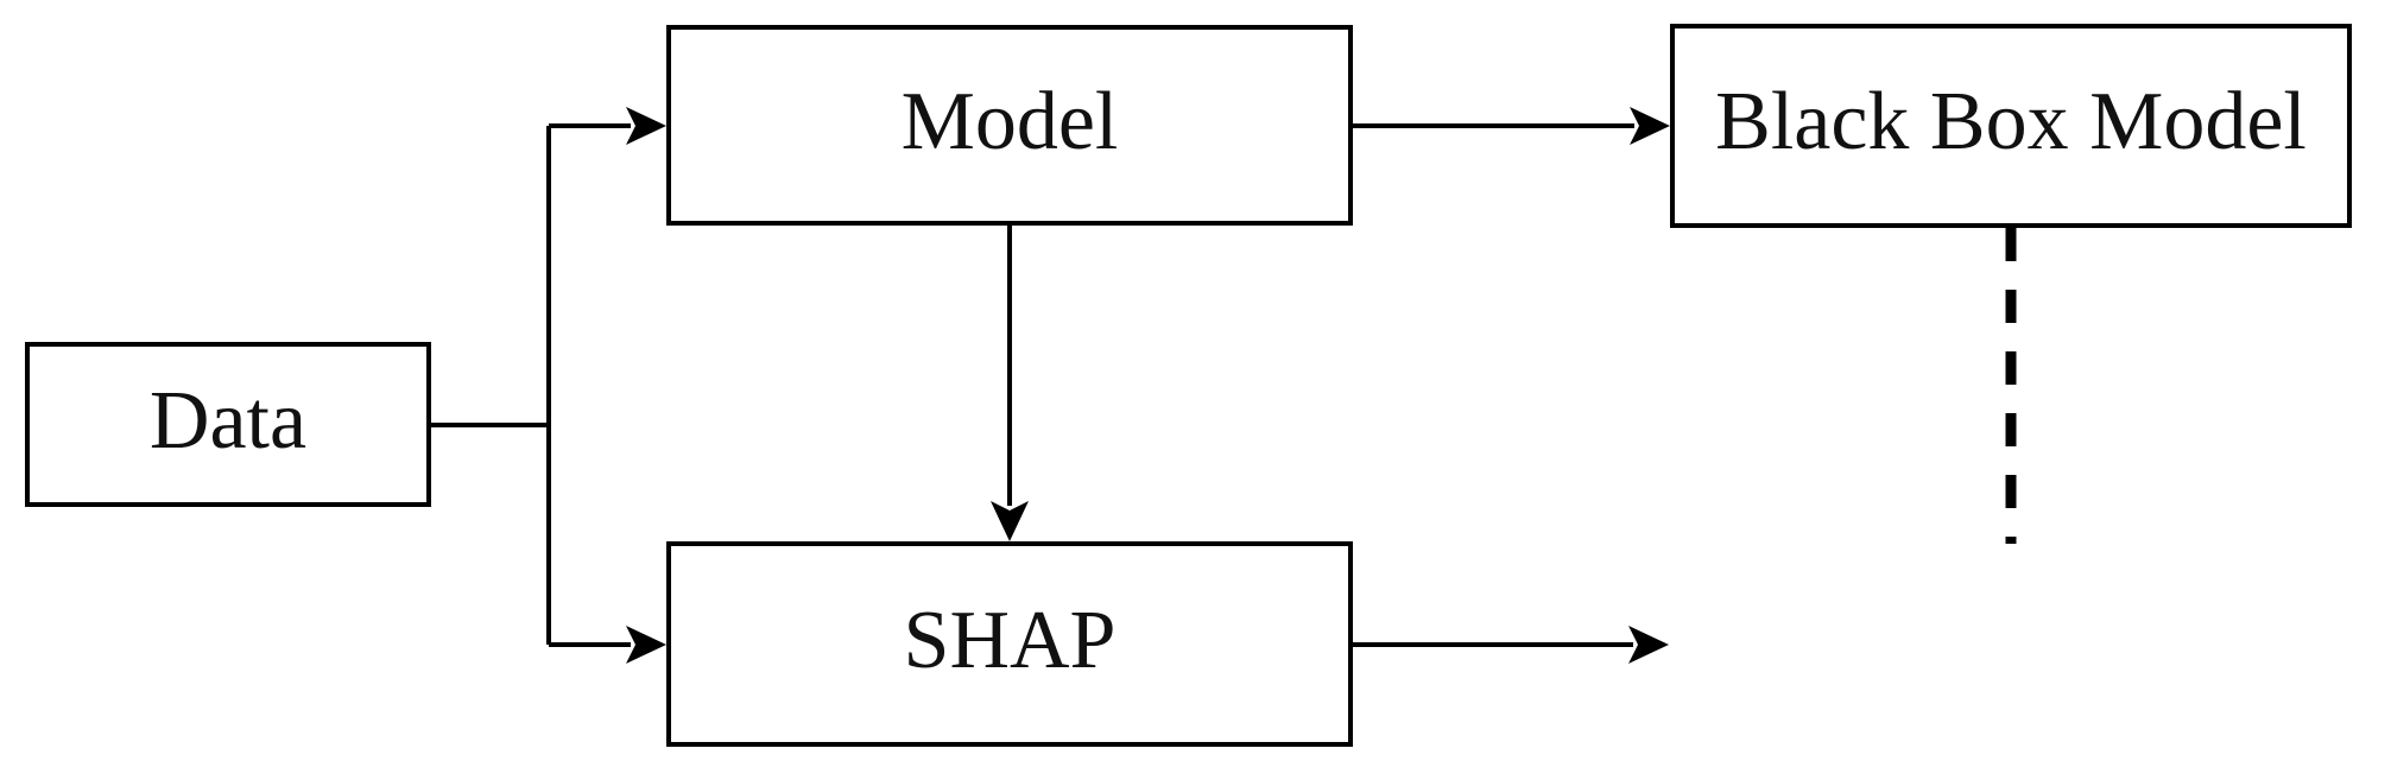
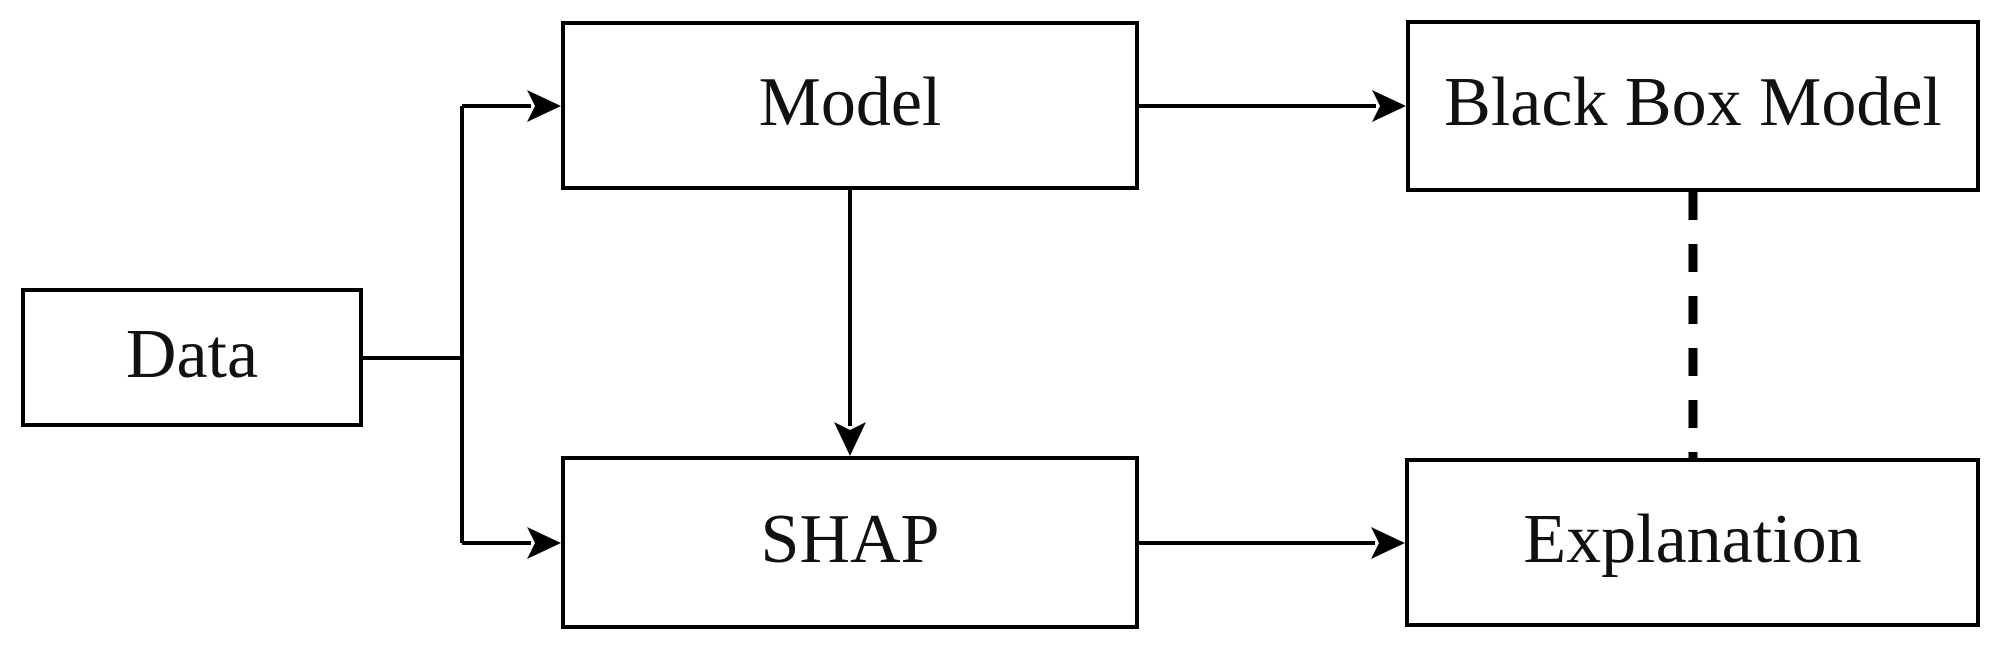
  Data
  Model
  SHAP
  Black Box Model
+ Explanation
